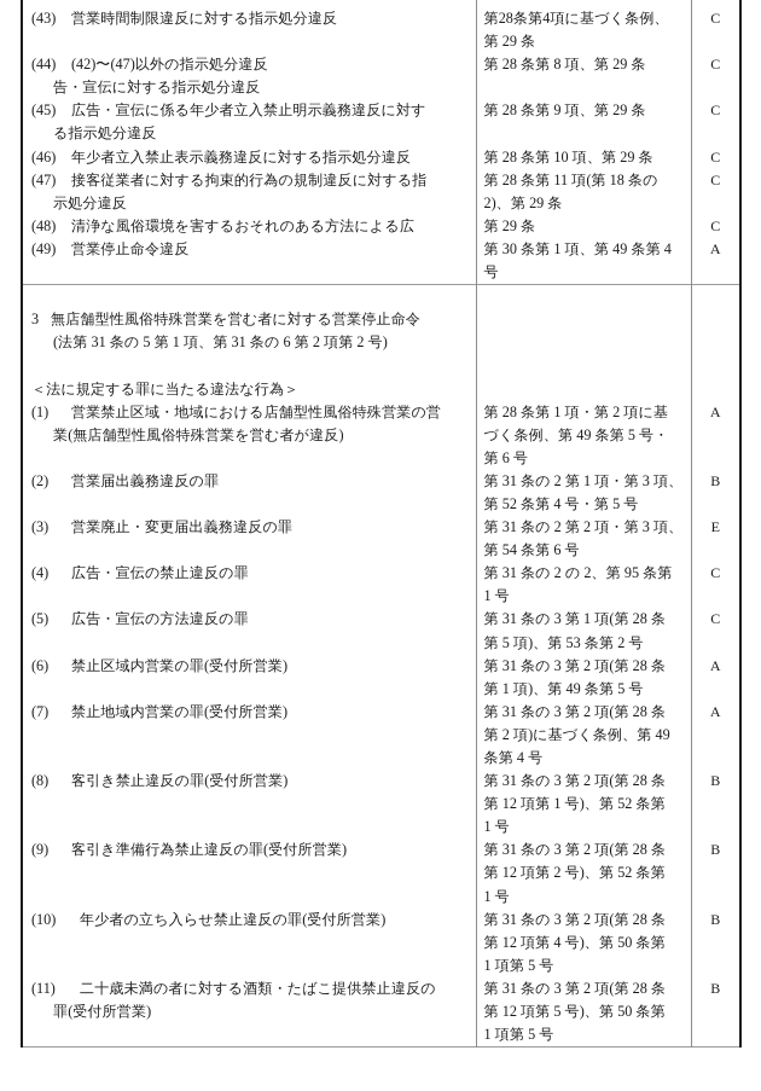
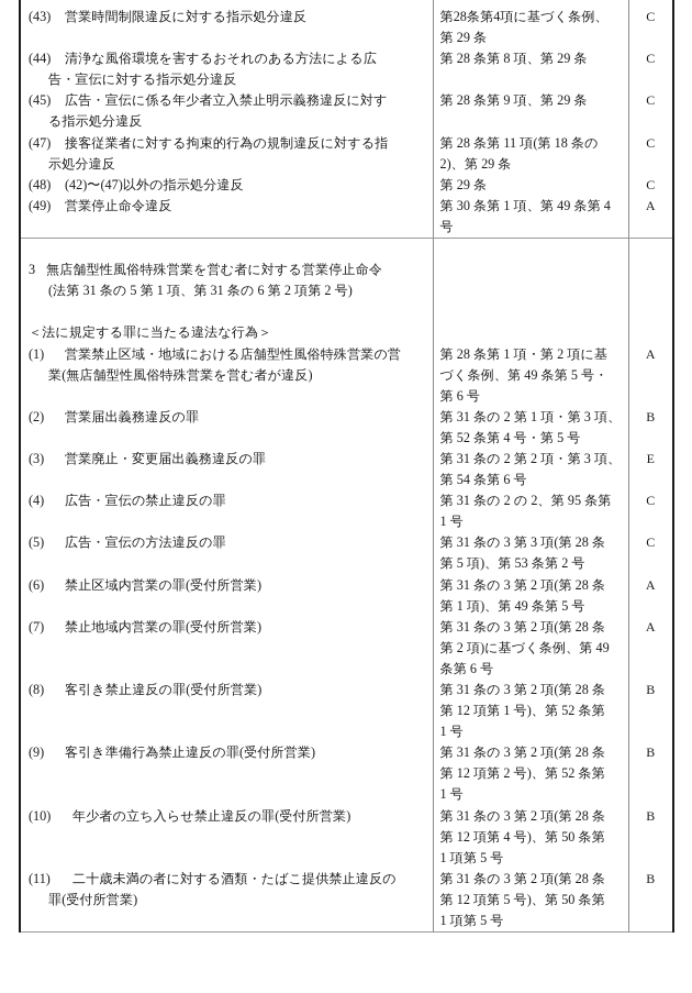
  (43) 営業時間制限違反に対する指示処分違反	第28条第4項に基づく条例、 第 29 条	C
- (44) (42)〜(47)以外の指示処分違反 告・宣伝に対する指示処分違反	第 28 条第 8 項、第 29 条	C
+ (44) 清浄な風俗環境を害するおそれのある方法による広 告・宣伝に対する指示処分違反	第 28 条第 8 項、第 29 条	C
  (45) 広告・宣伝に係る年少者立入禁止明示義務違反に対す る指示処分違反	第 28 条第 9 項、第 29 条	C
- (46) 年少者立入禁止表示義務違反に対する指示処分違反	第 28 条第 10 項、第 29 条	C
  (47) 接客従業者に対する拘束的行為の規制違反に対する指 示処分違反	第 28 条第 11 項(第 18 条の 2)、第 29 条	C
- (48) 清浄な風俗環境を害するおそれのある方法による広	第 29 条	C
+ (48) (42)〜(47)以外の指示処分違反	第 29 条	C
  (49) 営業停止命令違反	第 30 条第 1 項、第 49 条第 4 号	A
  3 無店舗型性風俗特殊営業を営む者に対する営業停止命令 (法第 31 条の 5 第 1 項、第 31 条の 6 第 2 項第 2 号) ＜法に規定する罪に当たる違法な行為＞
  (1) 営業禁止区域・地域における店舗型性風俗特殊営業の営 業(無店舗型性風俗特殊営業を営む者が違反)	第 28 条第 1 項・第 2 項に基 づく条例、第 49 条第 5 号・ 第 6 号	A
  (2) 営業届出義務違反の罪	第 31 条の 2 第 1 項・第 3 項、 第 52 条第 4 号・第 5 号	B
  (3) 営業廃止・変更届出義務違反の罪	第 31 条の 2 第 2 項・第 3 項、 第 54 条第 6 号	E
  (4) 広告・宣伝の禁止違反の罪	第 31 条の 2 の 2、第 95 条第 1 号	C
- (5) 広告・宣伝の方法違反の罪	第 31 条の 3 第 1 項(第 28 条 第 5 項)、第 53 条第 2 号	C
+ (5) 広告・宣伝の方法違反の罪	第 31 条の 3 第 3 項(第 28 条 第 5 項)、第 53 条第 2 号	C
  (6) 禁止区域内営業の罪(受付所営業)	第 31 条の 3 第 2 項(第 28 条 第 1 項)、第 49 条第 5 号	A
- (7) 禁止地域内営業の罪(受付所営業)	第 31 条の 3 第 2 項(第 28 条 第 2 項)に基づく条例、第 49 条第 4 号	A
+ (7) 禁止地域内営業の罪(受付所営業)	第 31 条の 3 第 2 項(第 28 条 第 2 項)に基づく条例、第 49 条第 6 号	A
  (8) 客引き禁止違反の罪(受付所営業)	第 31 条の 3 第 2 項(第 28 条 第 12 項第 1 号)、第 52 条第 1 号	B
  (9) 客引き準備行為禁止違反の罪(受付所営業)	第 31 条の 3 第 2 項(第 28 条 第 12 項第 2 号)、第 52 条第 1 号	B
  (10) 年少者の立ち入らせ禁止違反の罪(受付所営業)	第 31 条の 3 第 2 項(第 28 条 第 12 項第 4 号)、第 50 条第 1 項第 5 号	B
  (11) 二十歳未満の者に対する酒類・たばこ提供禁止違反の 罪(受付所営業)	第 31 条の 3 第 2 項(第 28 条 第 12 項第 5 号)、第 50 条第 1 項第 5 号	B
